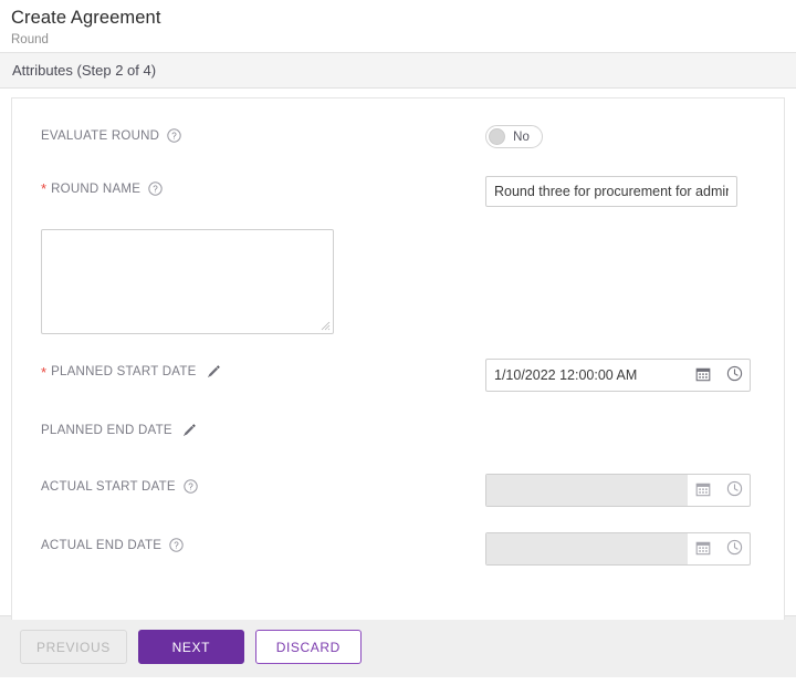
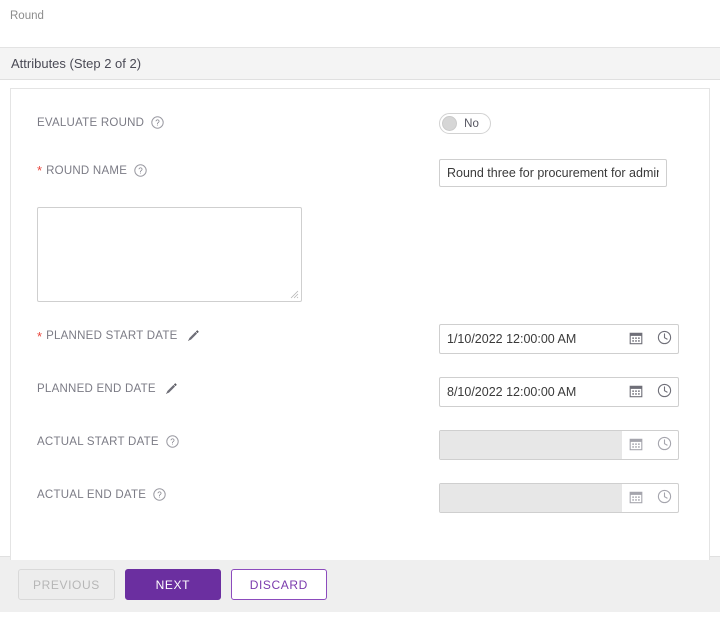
- Create Agreement
  Round
- Attributes (Step 2 of 4)
+ Attributes (Step 2 of 2)
  EVALUATE ROUND
  ?
  No
  *
  ROUND NAME
  ?
  Round three for procurement for admi
  *
  PLANNED START DATE
  1/10/2022 12:00:00 AM
  PLANNED END DATE
+ 8/10/2022 12:00:00 AM
  ACTUAL START DATE
  ?
  ACTUAL END DATE
  ?
  PREVIOUS
  NEXT
  DISCARD
